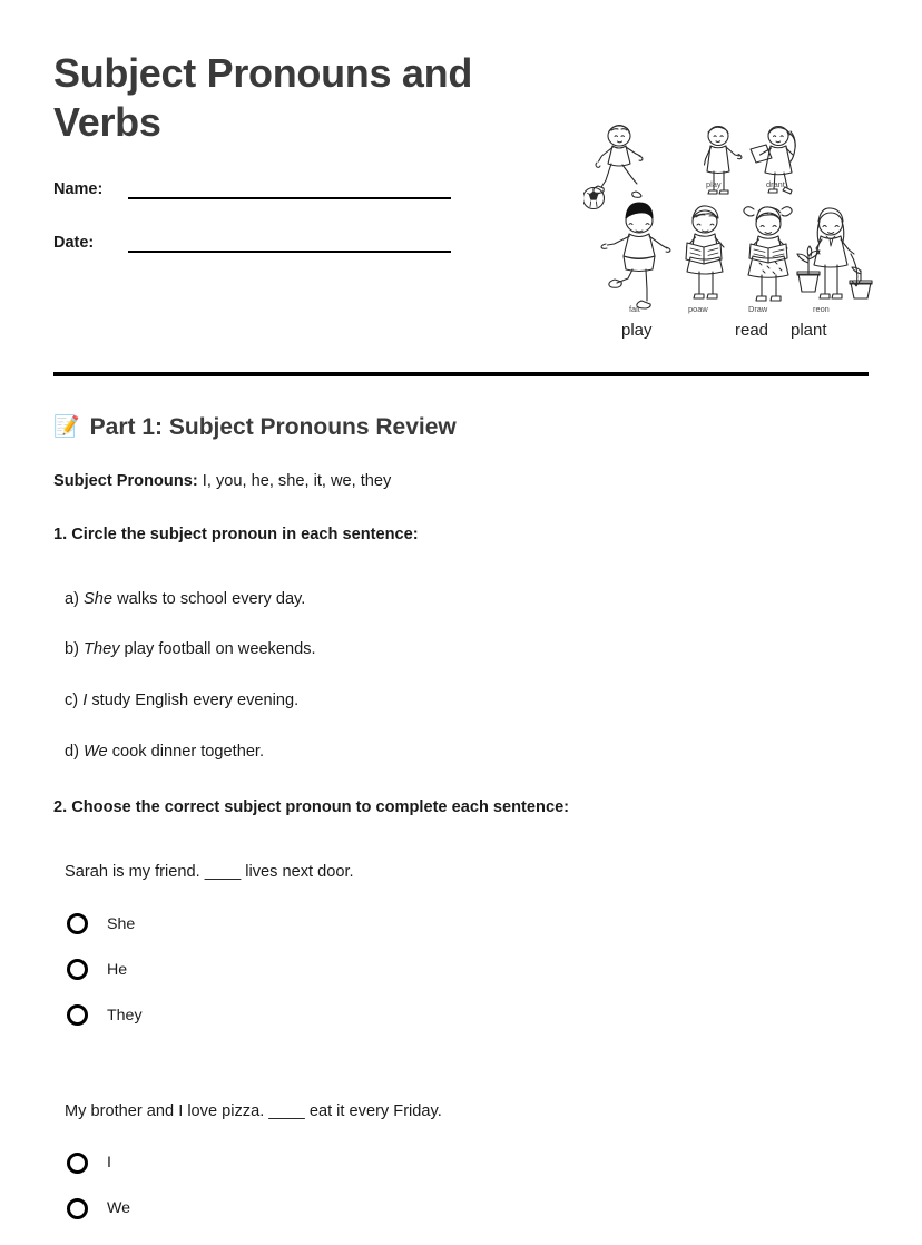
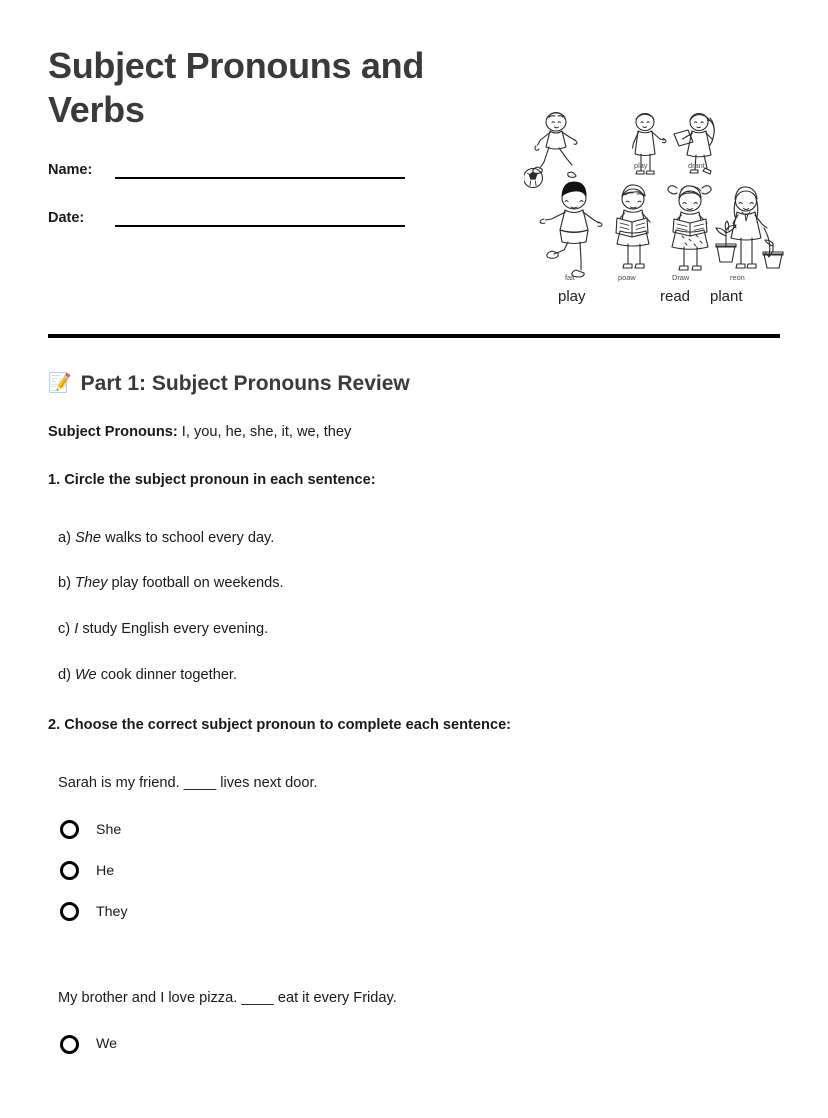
  Subject Pronouns and Verbs
  Name:
  Date:
  play
  drant
  fait
  poaw
  Draw
  reon
  play
  read
  plant
  📝
  Part 1: Subject Pronouns Review
  Subject Pronouns: I, you, he, she, it, we, they
  1. Circle the subject pronoun in each sentence:
  a) She walks to school every day.
  b) They play football on weekends.
  c) I study English every evening.
  d) We cook dinner together.
  2. Choose the correct subject pronoun to complete each sentence:
  Sarah is my friend. ____ lives next door.
  She
  He
  They
  My brother and I love pizza. ____ eat it every Friday.
- I
  We
